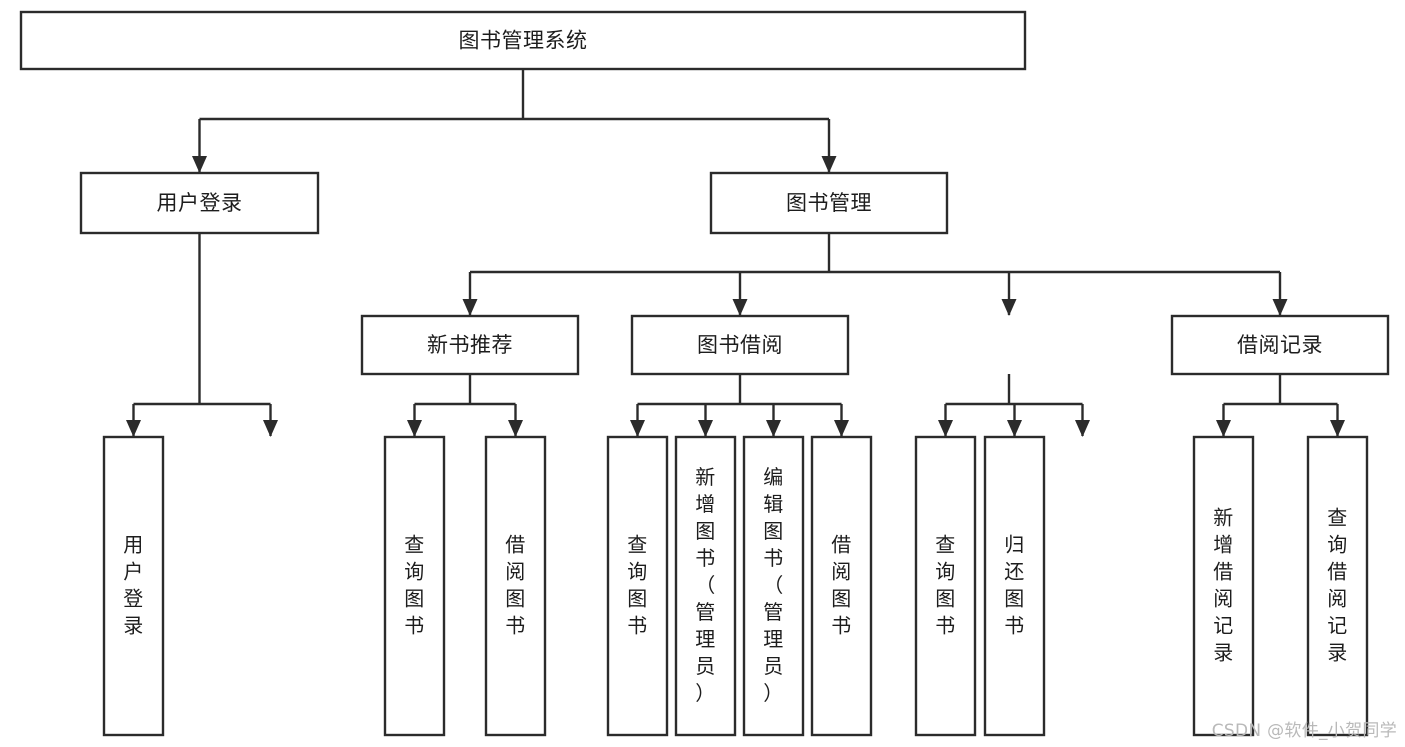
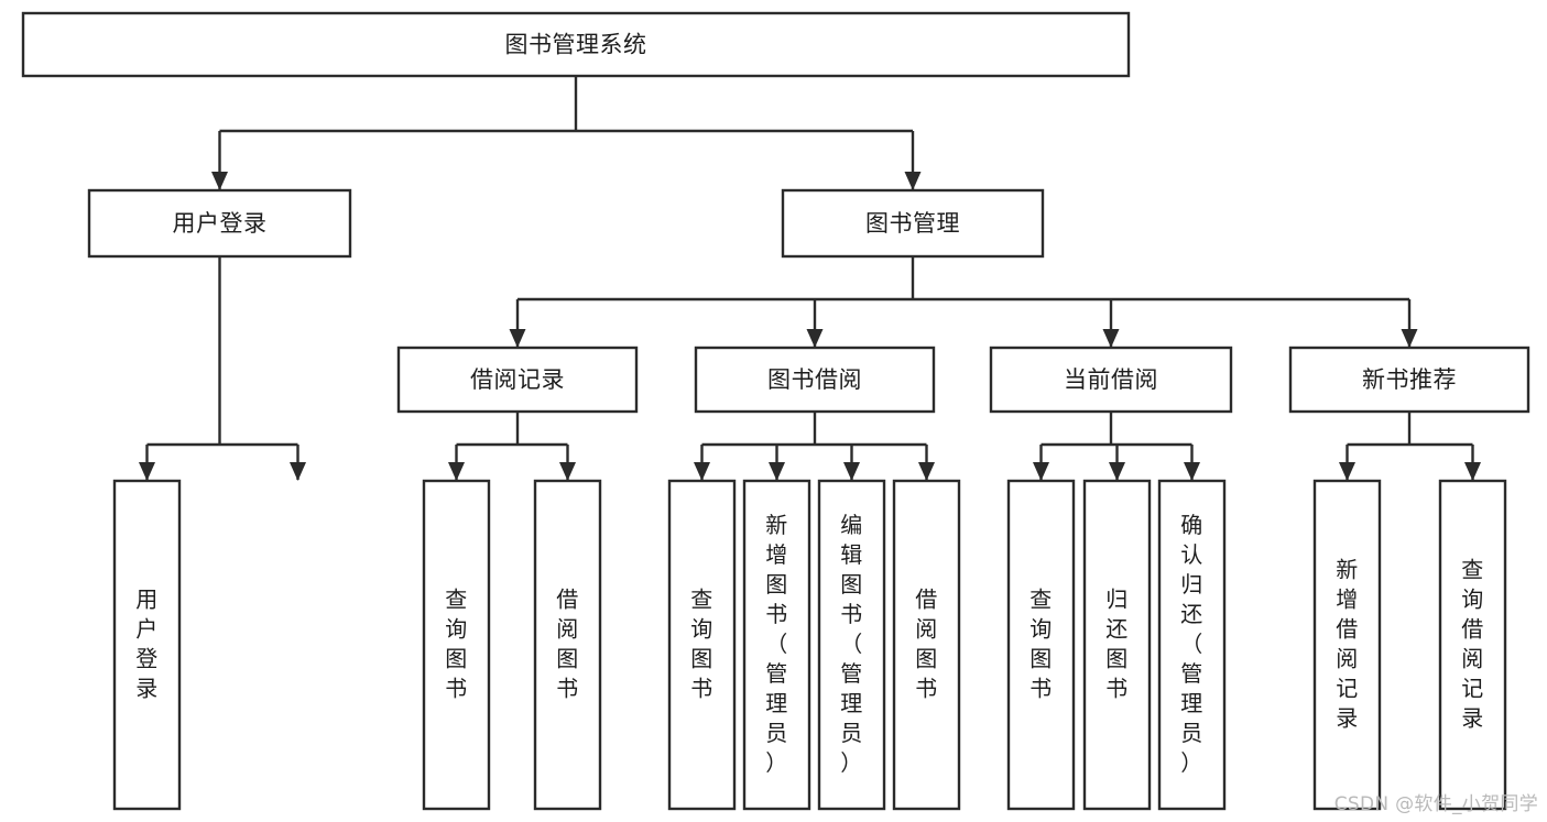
  图书管理系统
  用户登录
  图书管理
- 新书推荐
+ 借阅记录
  图书借阅
+ 当前借阅
- 借阅记录
+ 新书推荐
  用户登录
  查询图书
  借阅图书
  查询图书
  新增图书（管理员）
  编辑图书（管理员）
  借阅图书
  查询图书
  归还图书
+ 确认归还（管理员）
  新增借阅记录
  查询借阅记录
  CSDN @软件_小贺同学
